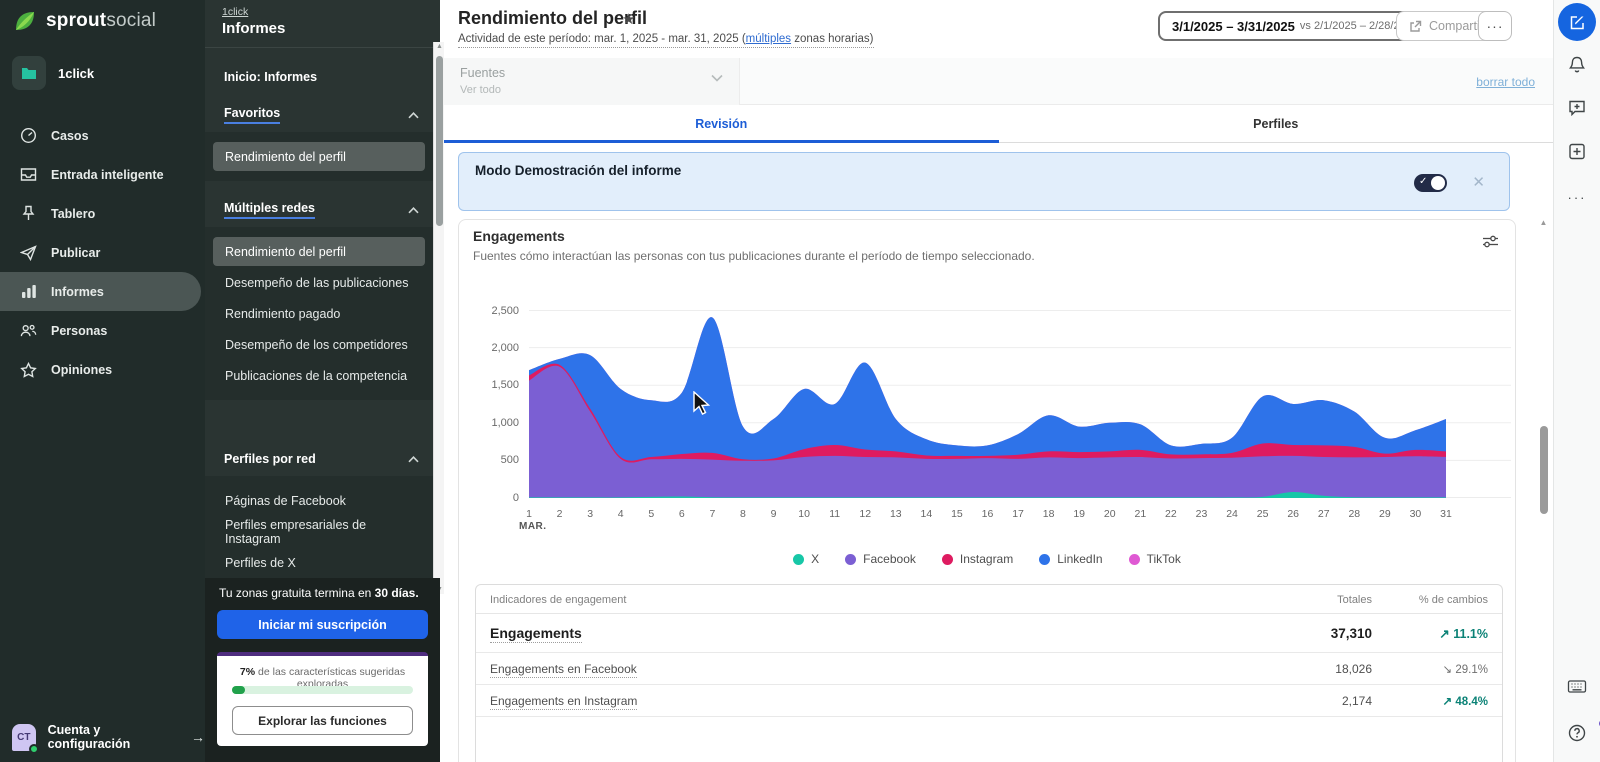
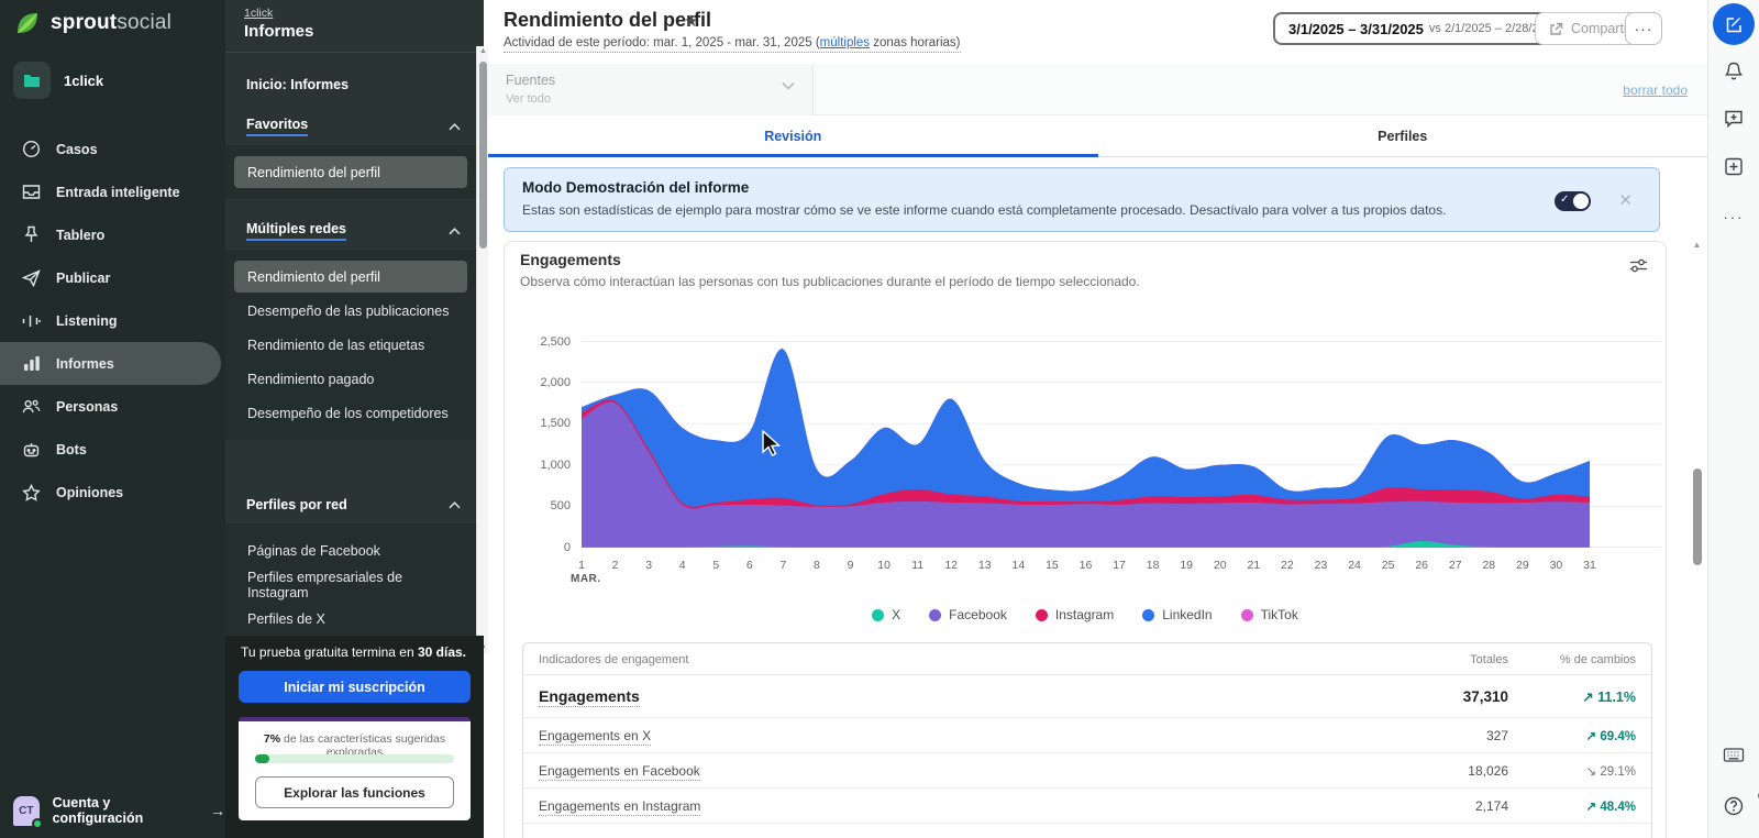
  sproutsocial
  1click
  Casos
  Entrada inteligente
  Tablero
  Publicar
+ Listening
  Informes
  Personas
+ Bots
  Opiniones
  CT
  Cuenta y configuración
  →
  1click
  Informes
  Inicio: Informes
  Favoritos
  Rendimiento del perfil
  Múltiples redes
  Rendimiento del perfil
  Desempeño de las publicaciones
+ Rendimiento de las etiquetas
  Rendimiento pagado
  Desempeño de los competidores
- Publicaciones de la competencia
  Perfiles por red
  Páginas de Facebook
  Perfiles empresariales de Instagram
  Perfiles de X
- Tu zonas gratuita termina en 30 días.
+ Tu prueba gratuita termina en 30 días.
  Iniciar mi suscripción
  7% de las características sugeridas exploradas
  Explorar las funciones
  Rendimiento del perfil
  ★
  Actividad de este período: mar. 1, 2025 - mar. 31, 2025 (múltiples zonas horarias)
  3/1/2025 – 3/31/2025
  vs 2/1/2025 – 2/28/
  Compart
  ···
  Fuentes
  Ver todo
  borrar todo
  Revisión
  Perfiles
  Modo Demostración del informe
+ Estas son estadísticas de ejemplo para mostrar cómo se ve este informe cuando está completamente procesado. Desactívalo para volver a tus propios datos.
  ✓
  ✕
  Engagements
- Fuentes cómo interactúan las personas con tus publicaciones durante el período de tiempo seleccionado.
+ Observa cómo interactúan las personas con tus publicaciones durante el período de tiempo seleccionado.
  0
  500
  1,000
  1,500
  2,000
  2,500
  1
  2
  3
  4
  5
  6
  7
  8
  9
  10
  11
  12
  13
  14
  15
  16
  17
  18
  19
  20
  21
  22
  23
  24
  25
  26
  27
  28
  29
  30
  31
  MAR.
  X
  Facebook
  Instagram
  LinkedIn
  TikTok
  Indicadores de engagement
  Totales
  % de cambios
  Engagements
  37,310
  ↗ 11.1%
+ Engagements en X
+ 327
+ ↗ 69.4%
  Engagements en Facebook
  18,026
  ↘ 29.1%
  Engagements en Instagram
  2,174
  ↗ 48.4%
  ▲
  ···
